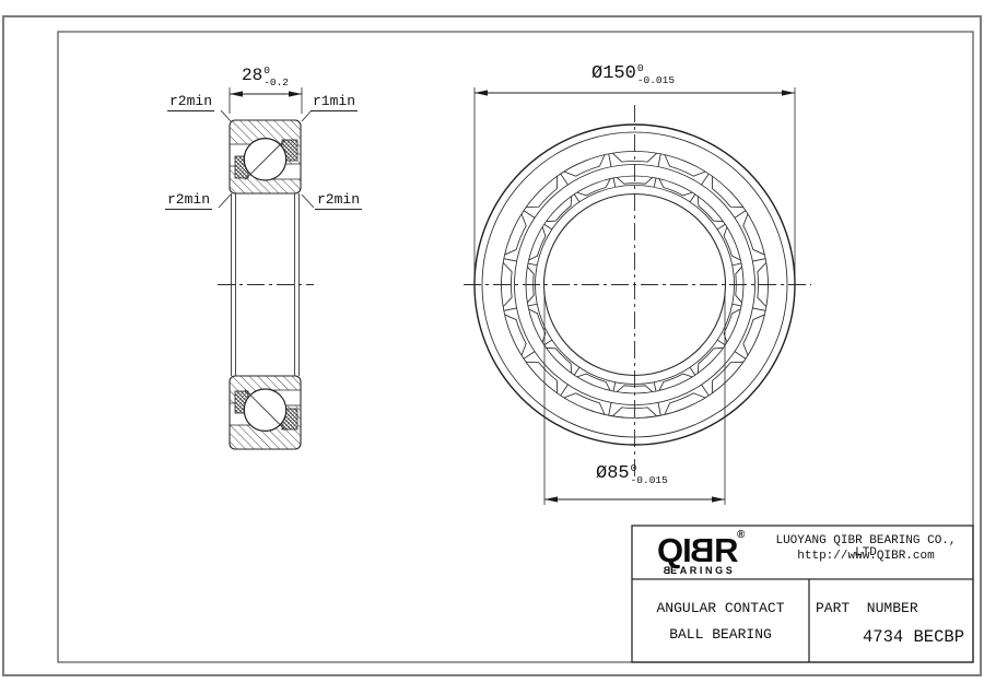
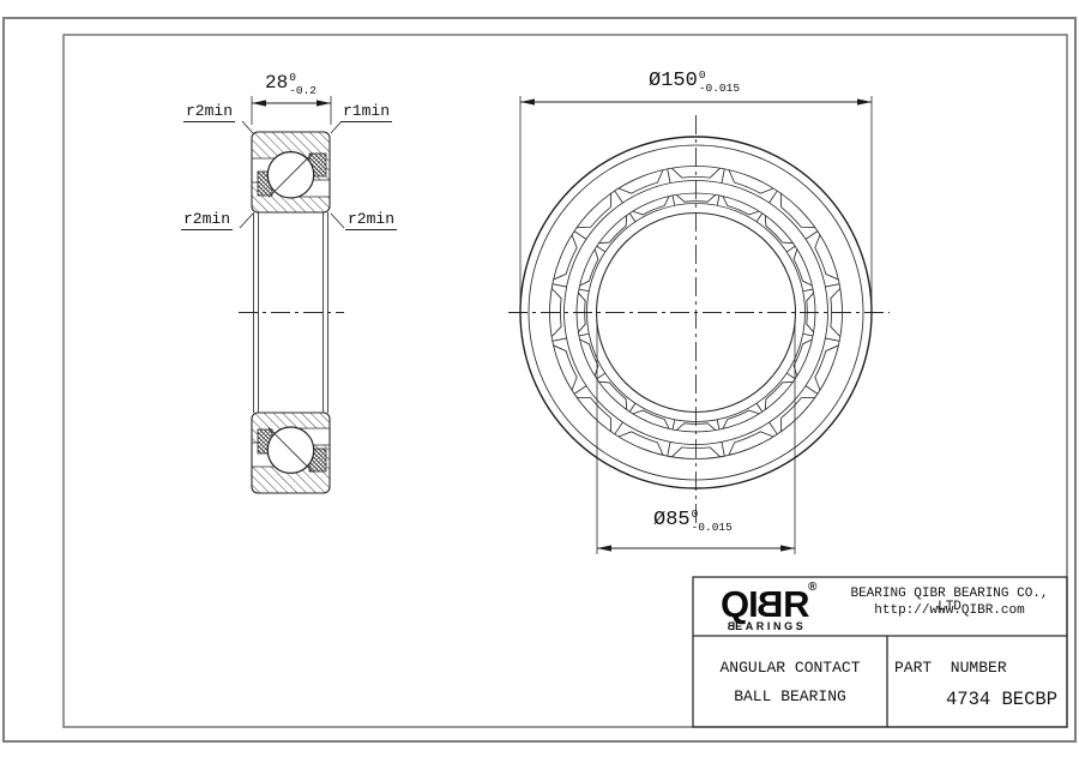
  Ø150
  0
  -0.015
  Ø85
  0
  -0.015
  28
  0
  -0.2
  r2min
  r1min
  r2min
  r2min
  ®
- LUOYANG QIBR BEARING CO., LTD
+ BEARING QIBR BEARING CO., LTD
  http://www.QIBR.com
  ANGULAR CONTACT
  BALL BEARING
  PART NUMBER
  4734 BECBP
